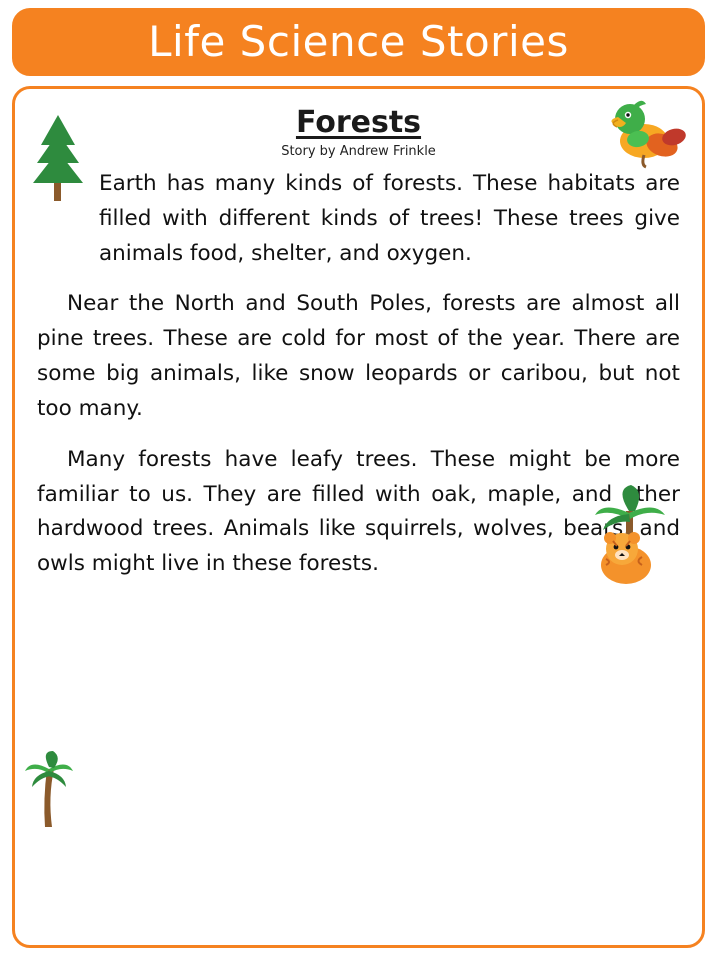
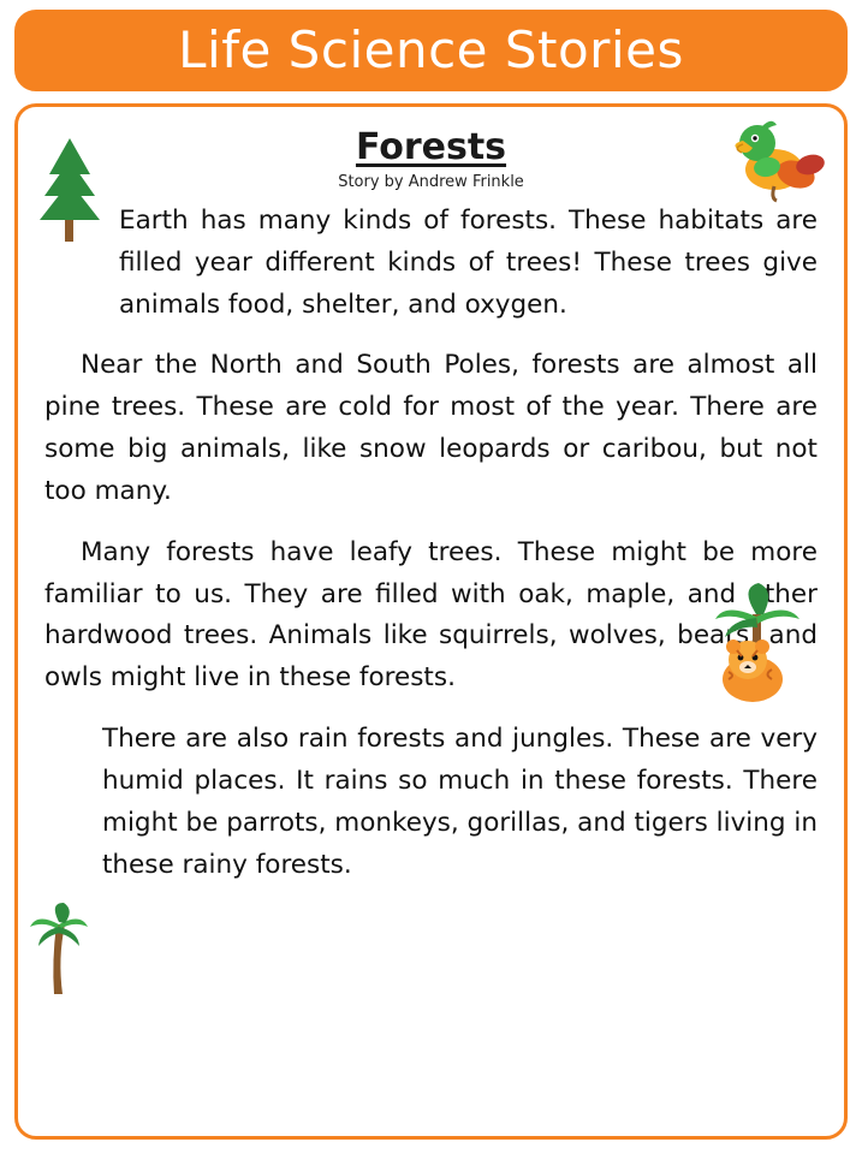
  Life Science Stories
  Forests
  Story by Andrew Frinkle
- Earth has many kinds of forests. These habitats are filled with different kinds of trees! These trees give animals food, shelter, and oxygen.
+ Earth has many kinds of forests. These habitats are filled year different kinds of trees! These trees give animals food, shelter, and oxygen.
  Near the North and South Poles, forests are almost all pine trees. These are cold for most of the year. There are some big animals, like snow leopards or caribou, but not too many.
  Many forests have leafy trees. These might be more familiar to us. They are filled with oak, maple, andther hardwood trees. Animals like squirrels, wolves, bears and owls might live in these forests.
+ There are also rain forests and jungles. These are very humid places. It rains so much in these forests. There might be parrots, monkeys, gorillas, and tigers living in these rainy forests.
